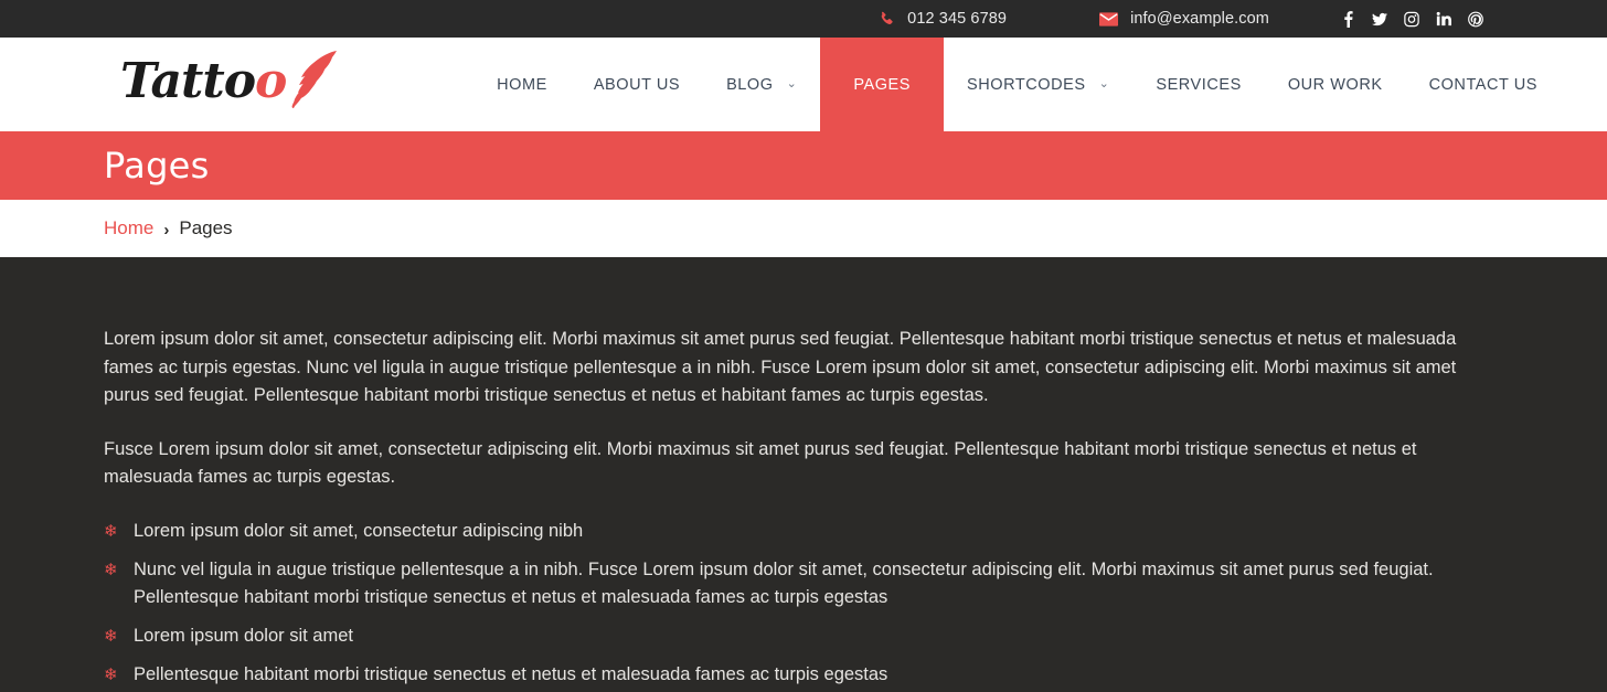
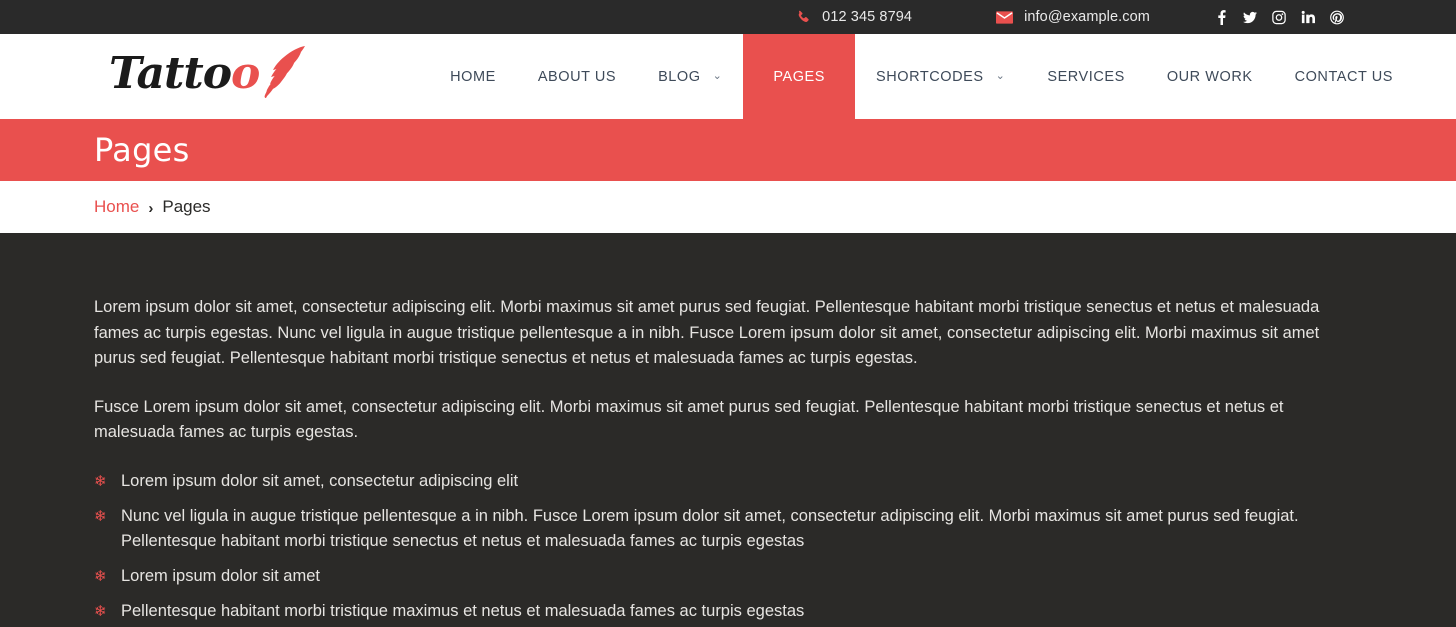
- 012 345 6789
+ 012 345 8794
  info@example.com
  Tattoo
  HOME
  ABOUT US
  BLOG
  ⌄
  PAGES
  SHORTCODES
  ⌄
  SERVICES
  OUR WORK
  CONTACT US
  Pages
  Home
  ›
  Pages
- Lorem ipsum dolor sit amet, consectetur adipiscing elit. Morbi maximus sit amet purus sed feugiat. Pellentesque habitant morbi tristique senectus et netus et malesuada fames ac turpis egestas. Nunc vel ligula in augue tristique pellentesque a in nibh. Fusce Lorem ipsum dolor sit amet, consectetur adipiscing elit. Morbi maximus sit amet purus sed feugiat. Pellentesque habitant morbi tristique senectus et netus et habitant fames ac turpis egestas.
+ Lorem ipsum dolor sit amet, consectetur adipiscing elit. Morbi maximus sit amet purus sed feugiat. Pellentesque habitant morbi tristique senectus et netus et malesuada fames ac turpis egestas. Nunc vel ligula in augue tristique pellentesque a in nibh. Fusce Lorem ipsum dolor sit amet, consectetur adipiscing elit. Morbi maximus sit amet purus sed feugiat. Pellentesque habitant morbi tristique senectus et netus et malesuada fames ac turpis egestas.
  Fusce Lorem ipsum dolor sit amet, consectetur adipiscing elit. Morbi maximus sit amet purus sed feugiat. Pellentesque habitant morbi tristique senectus et netus et malesuada fames ac turpis egestas.
  ❄
- Lorem ipsum dolor sit amet, consectetur adipiscing nibh
+ Lorem ipsum dolor sit amet, consectetur adipiscing elit
  ❄
  Nunc vel ligula in augue tristique pellentesque a in nibh. Fusce Lorem ipsum dolor sit amet, consectetur adipiscing elit. Morbi maximus sit amet purus sed feugiat. Pellentesque habitant morbi tristique senectus et netus et malesuada fames ac turpis egestas
  ❄
  Lorem ipsum dolor sit amet
  ❄
- Pellentesque habitant morbi tristique senectus et netus et malesuada fames ac turpis egestas
+ Pellentesque habitant morbi tristique maximus et netus et malesuada fames ac turpis egestas
